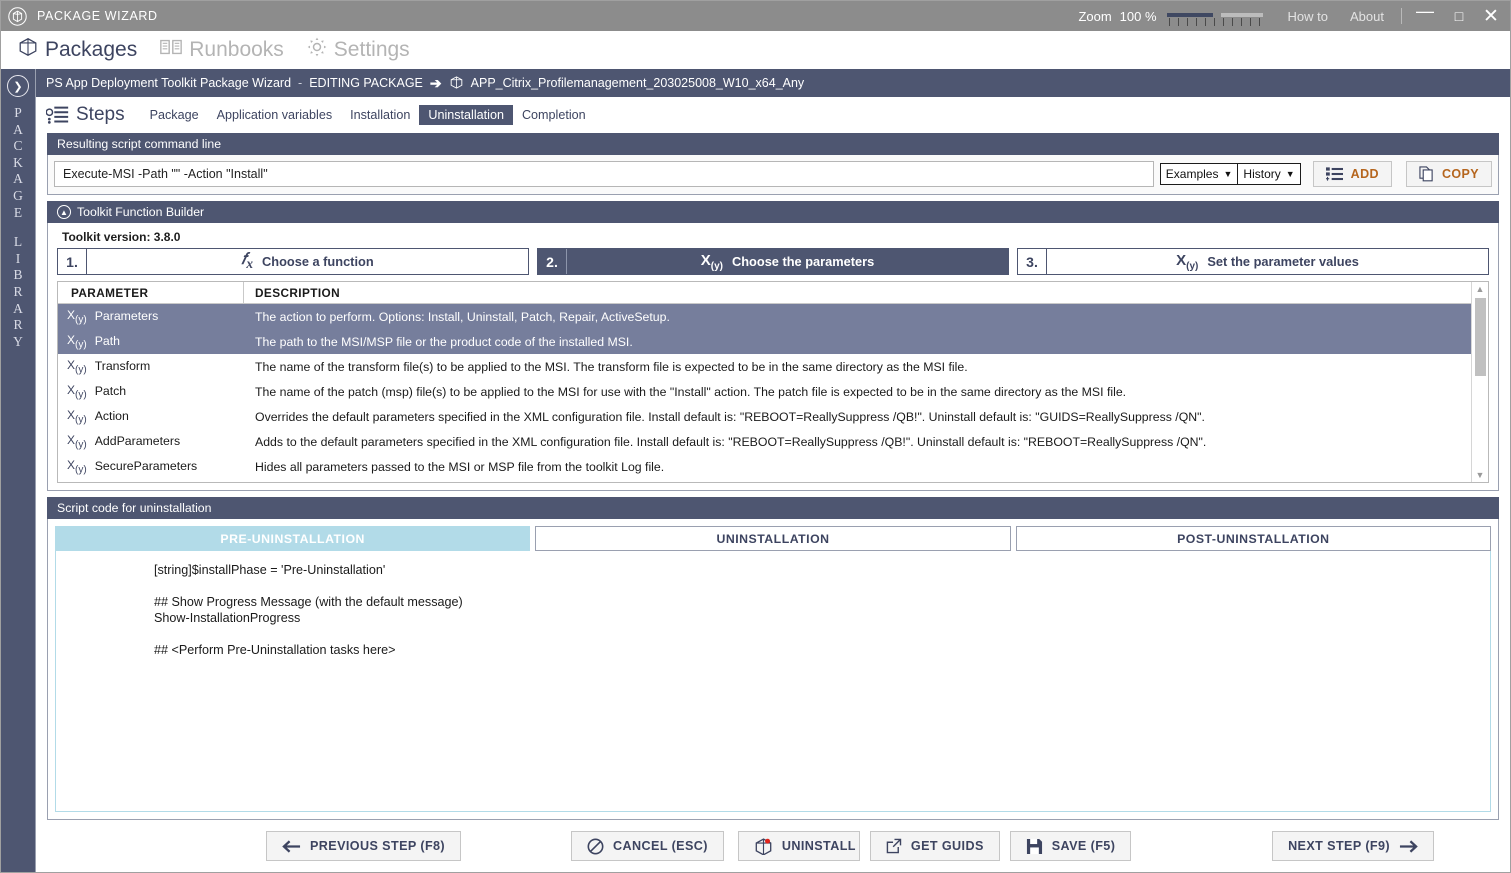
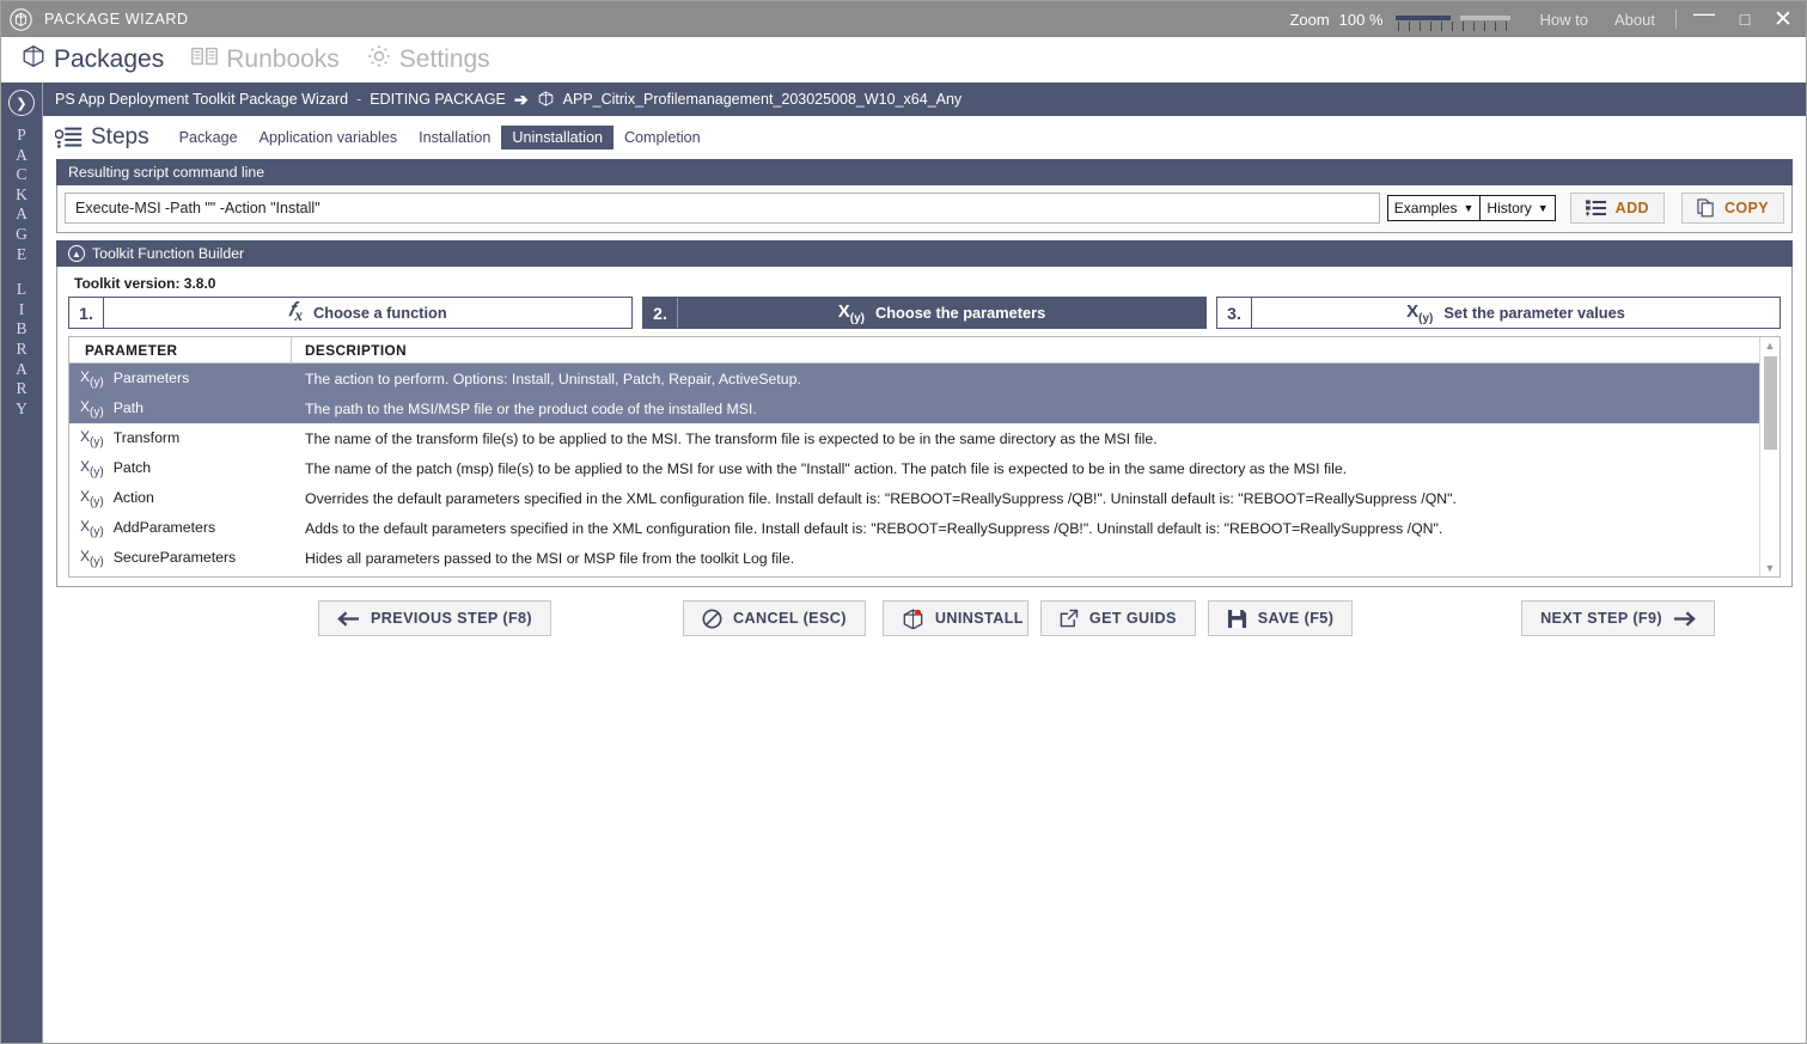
  PACKAGE WIZARD
  Zoom
  100 %
  How to
  About
  —
  □
  ✕
  Packages
  Runbooks
  Settings
  ❯
  P
  A
  C
  K
  A
  G
  E
  L
  I
  B
  R
  A
  R
  Y
  PS App Deployment Toolkit Package Wizard
  -
  EDITING PACKAGE
  ➔
  APP_Citrix_Profilemanagement_203025008_W10_x64_Any
  Steps
  Package
  Application variables
  Installation
  Uninstallation
  Completion
  Resulting script command line
  Execute-MSI -Path "" -Action "Install"
  Examples
  ▼
  History
  ▼
  ADD
  COPY
  ▲
  Toolkit Function Builder
  Toolkit version: 3.8.0
  1.
  𝑓x
  Choose a function
  2.
  X(y)
  Choose the parameters
  3.
  X(y)
  Set the parameter values
  PARAMETER
  DESCRIPTION
  X(y)
  Parameters
  The action to perform. Options: Install, Uninstall, Patch, Repair, ActiveSetup.
  X(y)
  Path
  The path to the MSI/MSP file or the product code of the installed MSI.
  X(y)
  Transform
  The name of the transform file(s) to be applied to the MSI. The transform file is expected to be in the same directory as the MSI file.
  X(y)
  Patch
  The name of the patch (msp) file(s) to be applied to the MSI for use with the "Install" action. The patch file is expected to be in the same directory as the MSI file.
  X(y)
  Action
- Overrides the default parameters specified in the XML configuration file. Install default is: "REBOOT=ReallySuppress /QB!". Uninstall default is: "GUIDS=ReallySuppress /QN".
+ Overrides the default parameters specified in the XML configuration file. Install default is: "REBOOT=ReallySuppress /QB!". Uninstall default is: "REBOOT=ReallySuppress /QN".
  X(y)
  AddParameters
  Adds to the default parameters specified in the XML configuration file. Install default is: "REBOOT=ReallySuppress /QB!". Uninstall default is: "REBOOT=ReallySuppress /QN".
  X(y)
  SecureParameters
  Hides all parameters passed to the MSI or MSP file from the toolkit Log file.
  ▲
  ▼
- Script code for uninstallation
- PRE-UNINSTALLATION
- UNINSTALLATION
- POST-UNINSTALLATION
- [string]$installPhase = 'Pre-Uninstallation'
- ## Show Progress Message (with the default message)
- Show-InstallationProgress
- ## <Perform Pre-Uninstallation tasks here>
  PREVIOUS STEP (F8)
  CANCEL (ESC)
  UNINSTALL
  GET GUIDS
  SAVE (F5)
  NEXT STEP (F9)
